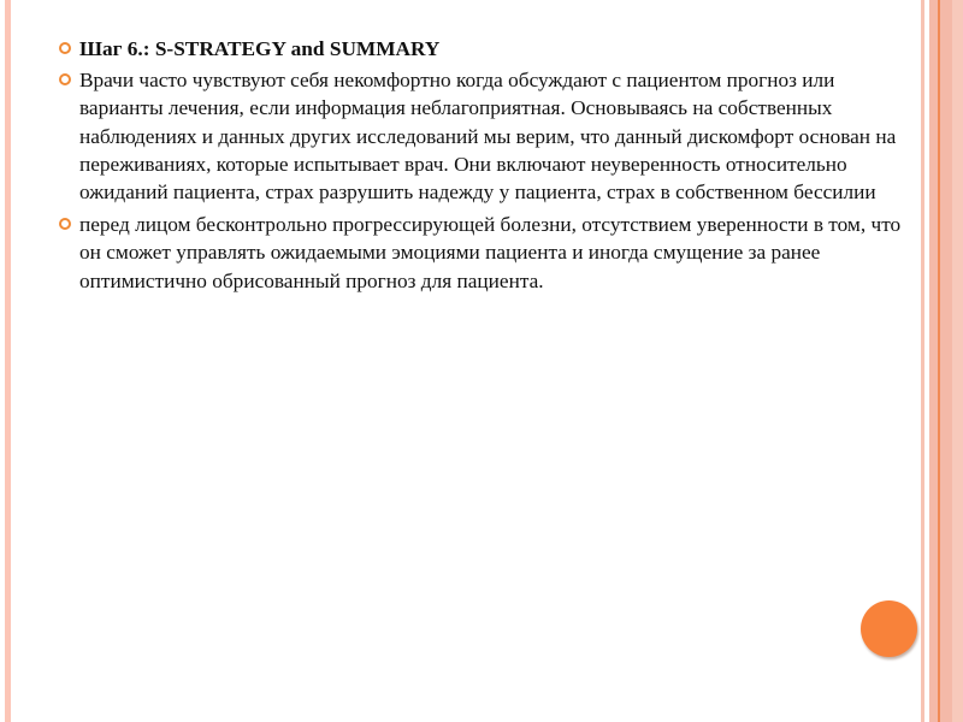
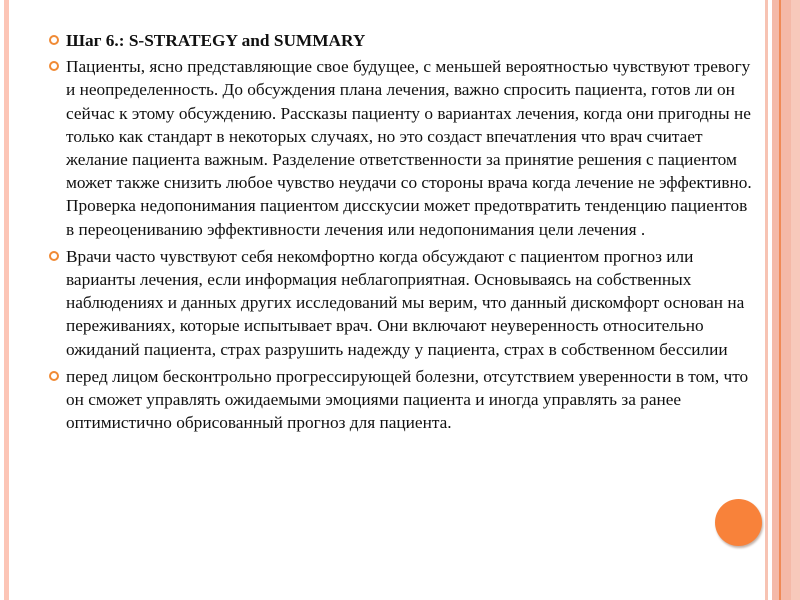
  Шаг 6.: S-STRATEGY and SUMMARY
+ Пациенты, ясно представляющие свое будущее, с меньшей вероятностью чувствуют тревогу и неопределенность. До обсуждения плана лечения, важно спросить пациента, готов ли он сейчас к этому обсуждению. Рассказы пациенту о вариантах лечения, когда они пригодны не только как стандарт в некоторых случаях, но это создаст впечатления что врач считает желание пациента важным. Разделение ответственности за принятие решения с пациентом может также снизить любое чувство неудачи со стороны врача когда лечение не эффективно. Проверка недопонимания пациентом дисскусии может предотвратить тенденцию пациентов в переоцениванию эффективности лечения или недопонимания цели лечения .
  Врачи часто чувствуют себя некомфортно когда обсуждают с пациентом прогноз или варианты лечения, если информация неблагоприятная. Основываясь на собственных наблюдениях и данных других исследований мы верим, что данный дискомфорт основан на переживаниях, которые испытывает врач. Они включают неуверенность относительно ожиданий пациента, страх разрушить надежду у пациента, страх в собственном бессилии
- перед лицом бесконтрольно прогрессирующей болезни, отсутствием уверенности в том, что он сможет управлять ожидаемыми эмоциями пациента и иногда смущение за ранее оптимистично обрисованный прогноз для пациента.
+ перед лицом бесконтрольно прогрессирующей болезни, отсутствием уверенности в том, что он сможет управлять ожидаемыми эмоциями пациента и иногда управлять за ранее оптимистично обрисованный прогноз для пациента.
